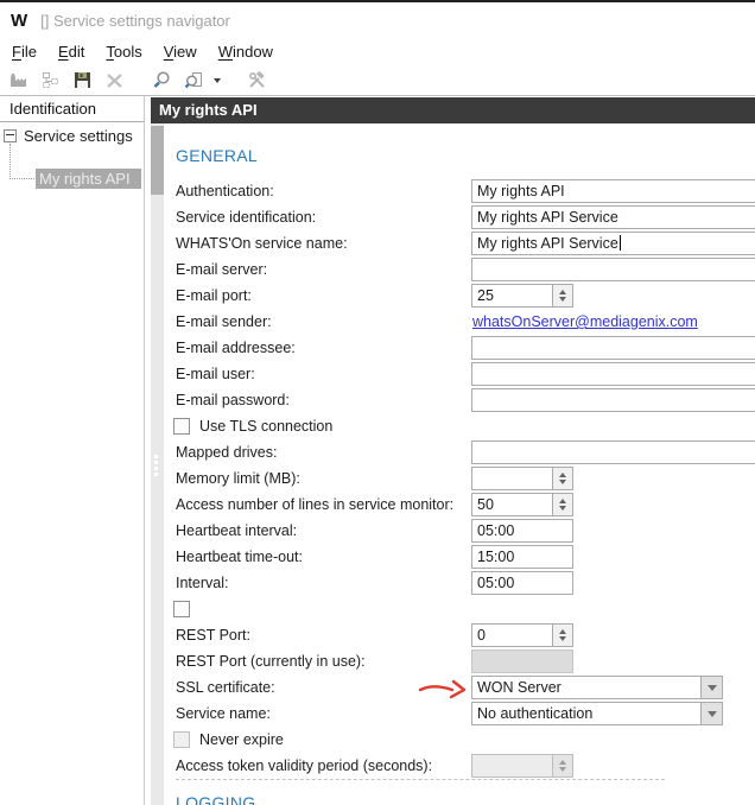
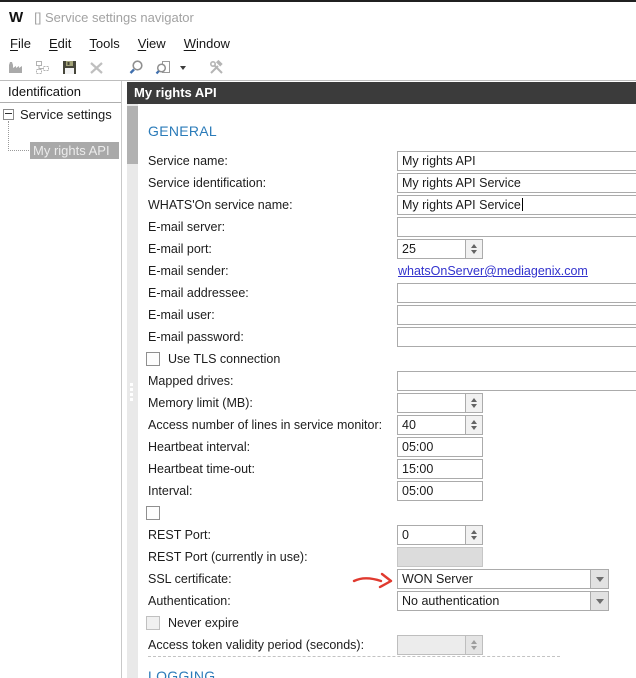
  W
  [] Service settings navigator
  File
  Edit
  Tools
  View
  Window
  Identification
  Service settings
  My rights API
  My rights API
  GENERAL
- Authentication:
+ Service name:
  My rights API
  Service identification:
  My rights API Service
  WHATS'On service name:
  My rights API Service
  E-mail server:
  E-mail port:
  25
  E-mail sender:
  whatsOnServer@mediagenix.com
  E-mail addressee:
  E-mail user:
  E-mail password:
  Use TLS connection
  Mapped drives:
  Memory limit (MB):
  Access number of lines in service monitor:
- 50
+ 40
  Heartbeat interval:
  05:00
  Heartbeat time-out:
  15:00
  Interval:
  05:00
  REST Port:
  0
  REST Port (currently in use):
  SSL certificate:
  WON Server
- Service name:
+ Authentication:
  No authentication
  Never expire
  Access token validity period (seconds):
  LOGGING
